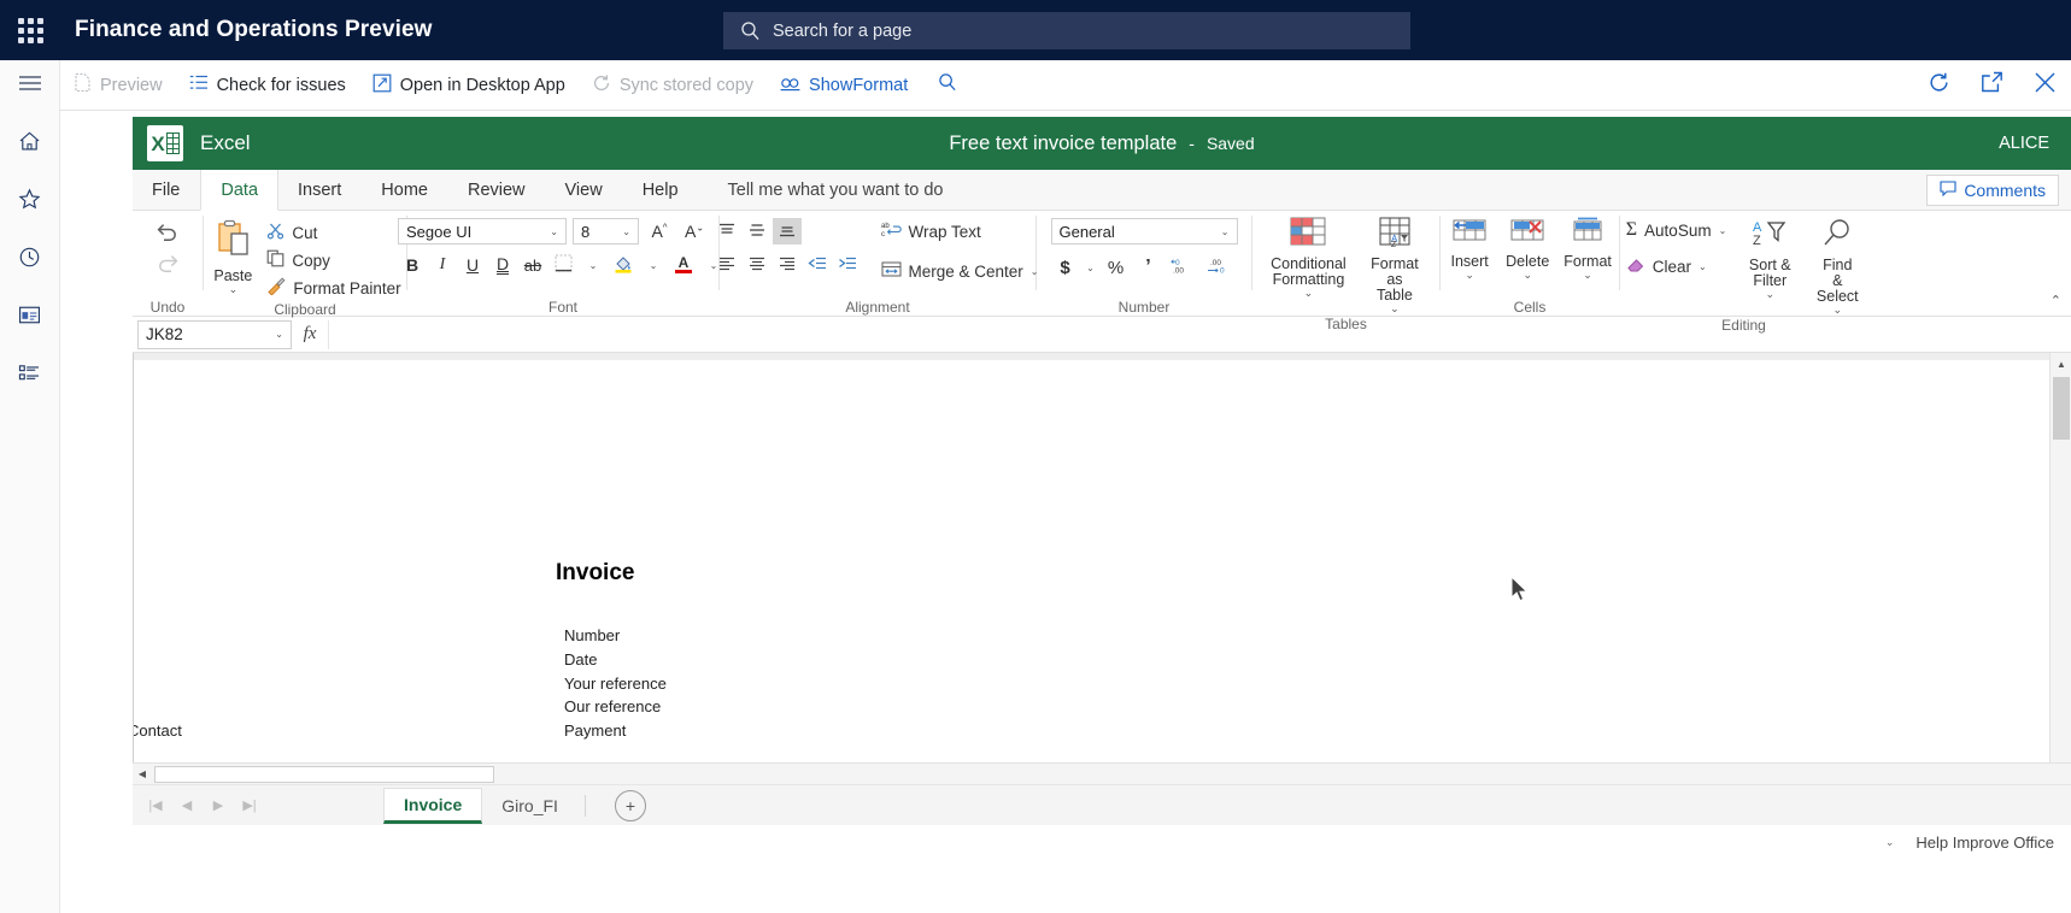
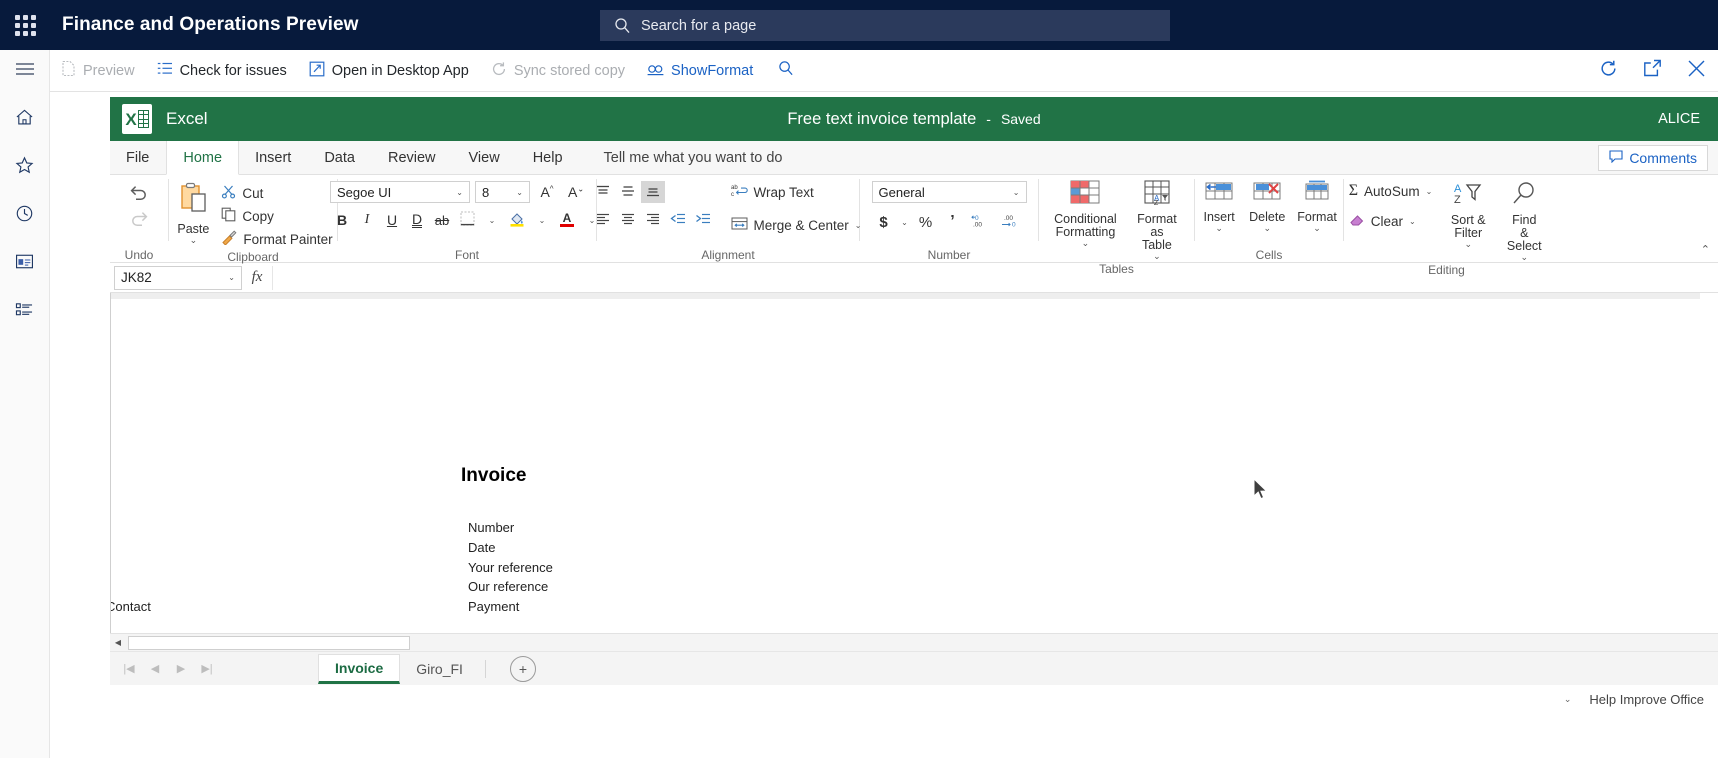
  Finance and Operations Preview
  Search for a page
  Preview
  Check for issues
  Open in Desktop App
  Sync stored copy
  ShowFormat
  X
  Excel
  Free text invoice template - Saved
  ALICE
  File
- Data
+ Home
  Insert
- Home
+ Data
  Review
  View
  Help
  Tell me what you want to do
  Comments
  Undo
  Paste
  ⌄
  Cut
  Copy
  Format Painter
  Clipboard
  Segoe UI
  ⌄
  8
  ⌄
  A^
  A⌄
  B
  I
  U
  D
  ab
  ⌄
  ⌄
  A
  ⌄
  Font
  Wrap Text
  Merge & Center
  ⌄
  Alignment
  General
  ⌄
  $
  ⌄
  %
  ʼ
  Number
  Conditional Formatting
  ⌄
  A
  Format as Table
  ⌄
  Tables
  Insert
  ⌄
  Delete
  ⌄
  Format
  ⌄
  Cells
  Σ
  AutoSum
  ⌄
  Clear
  ⌄
  A
  Z
  Sort & Filter
  ⌄
  Find & Select
  ⌄
  Editing
  ⌃
  JK82
  ⌄
  fx
  Invoice
  Number
  Date
  Your reference
  Our reference
  Payment
  Contact
- ▲
  ◀
  |◀
  ◀
  ▶
  ▶|
  Invoice
  Giro_FI
  +
  ⌄
  Help Improve Office
